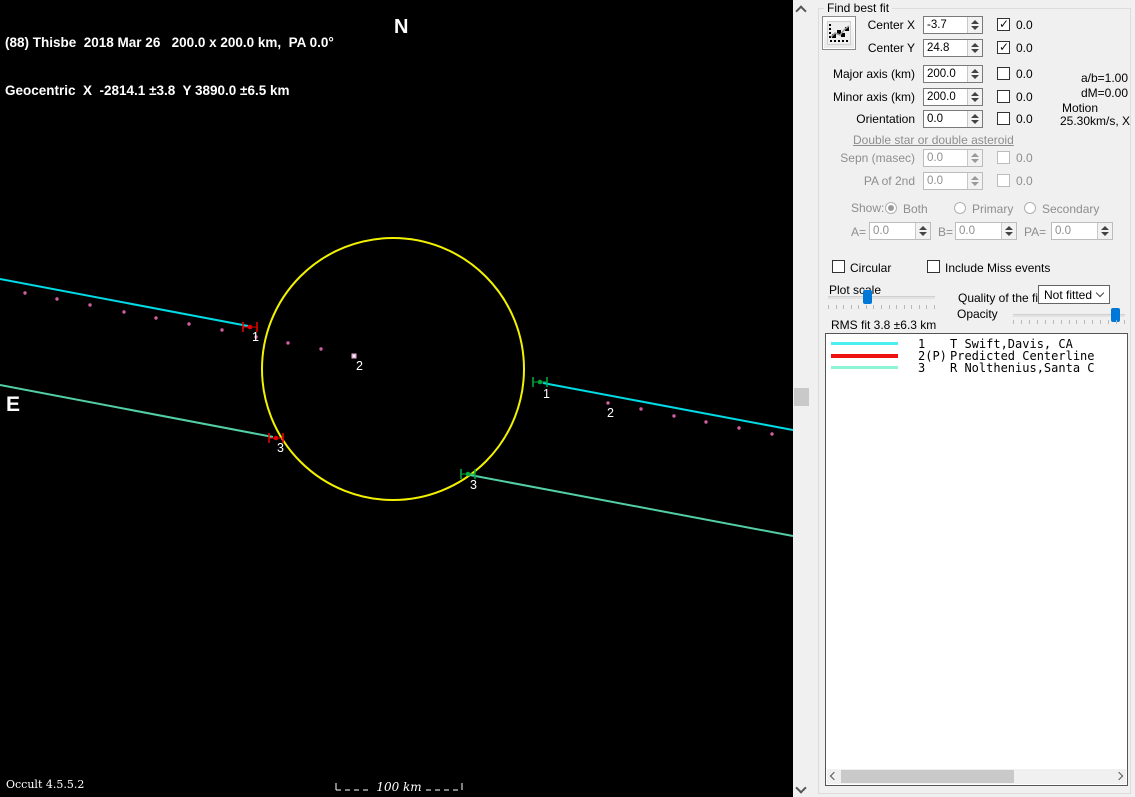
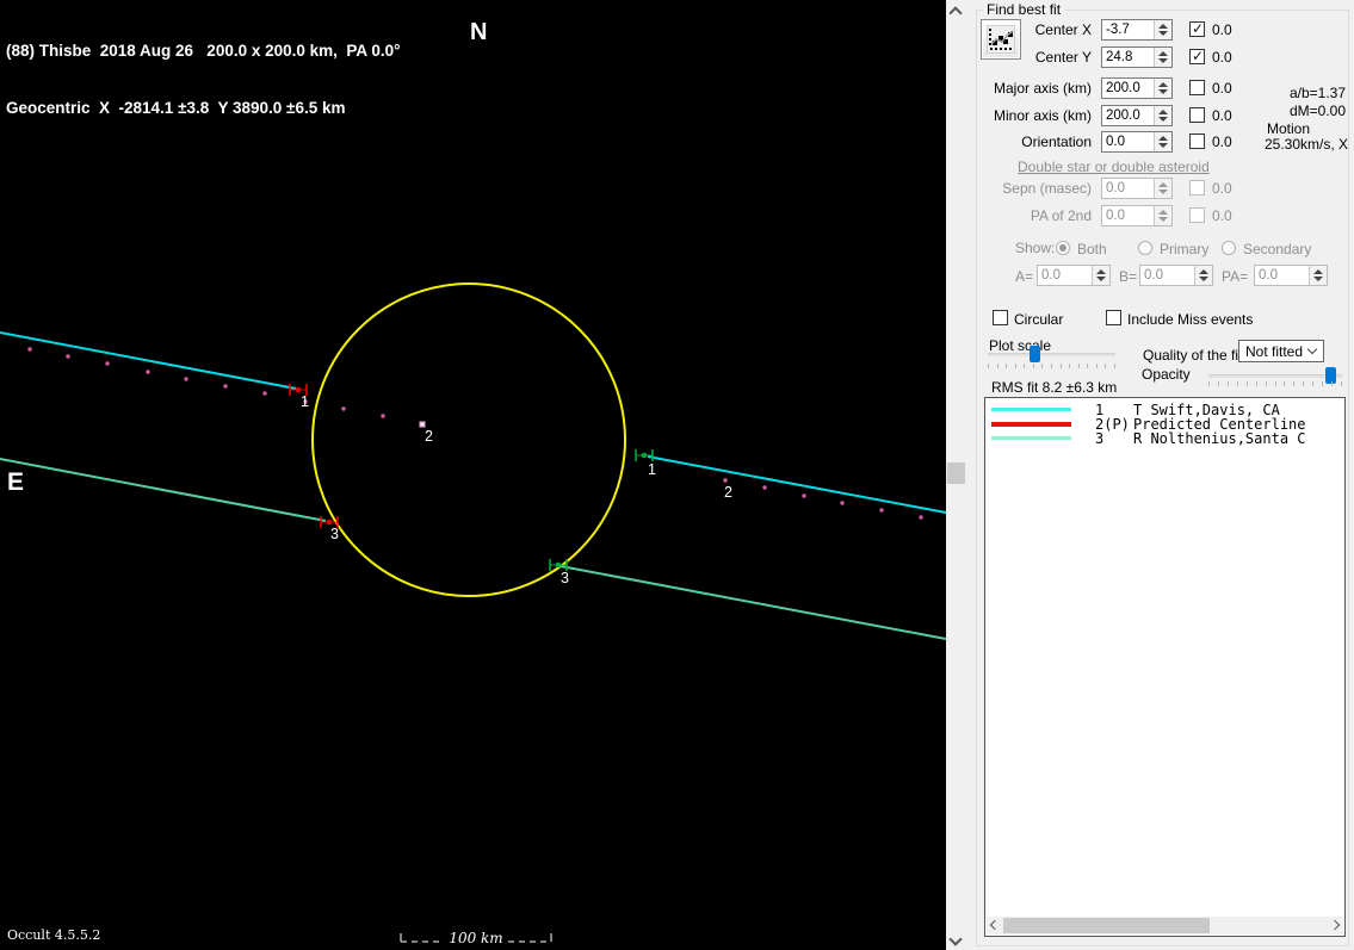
  1
  1
  2
  2
  3
  3
  100 km
- (88) Thisbe 2018 Mar 26 200.0 x 200.0 km, PA 0.0°
+ (88) Thisbe 2018 Aug 26 200.0 x 200.0 km, PA 0.0°
  Geocentric X -2814.1 ±3.8 Y 3890.0 ±6.5 km
  N
  E
  Occult 4.5.5.2
  Find best fit
  Center X
  -3.7
  0.0
  Center Y
  24.8
  0.0
  Major axis (km)
  200.0
  0.0
  Minor axis (km)
  200.0
  0.0
  Orientation
  0.0
  0.0
- a/b=1.00
+ a/b=1.37
  dM=0.00
  Motion
  25.30km/s, X
  Double star or double asteroid
  Sepn (masec)
  0.0
  0.0
  PA of 2nd
  0.0
  0.0
  Show:
  Both
  Primary
  Secondary
  A=
  0.0
  B=
  0.0
  PA=
  0.0
  Circular
  Include Miss events
  Plot scle
  Quality of the fi
  Not fitted
  Opacity
- RMS fit 3.8 ±6.3 km
+ RMS fit 8.2 ±6.3 km
  1
  T Swift,Davis, CA
  2(P)
  Predicted Centerline
  3
  R Nolthenius,Santa C
